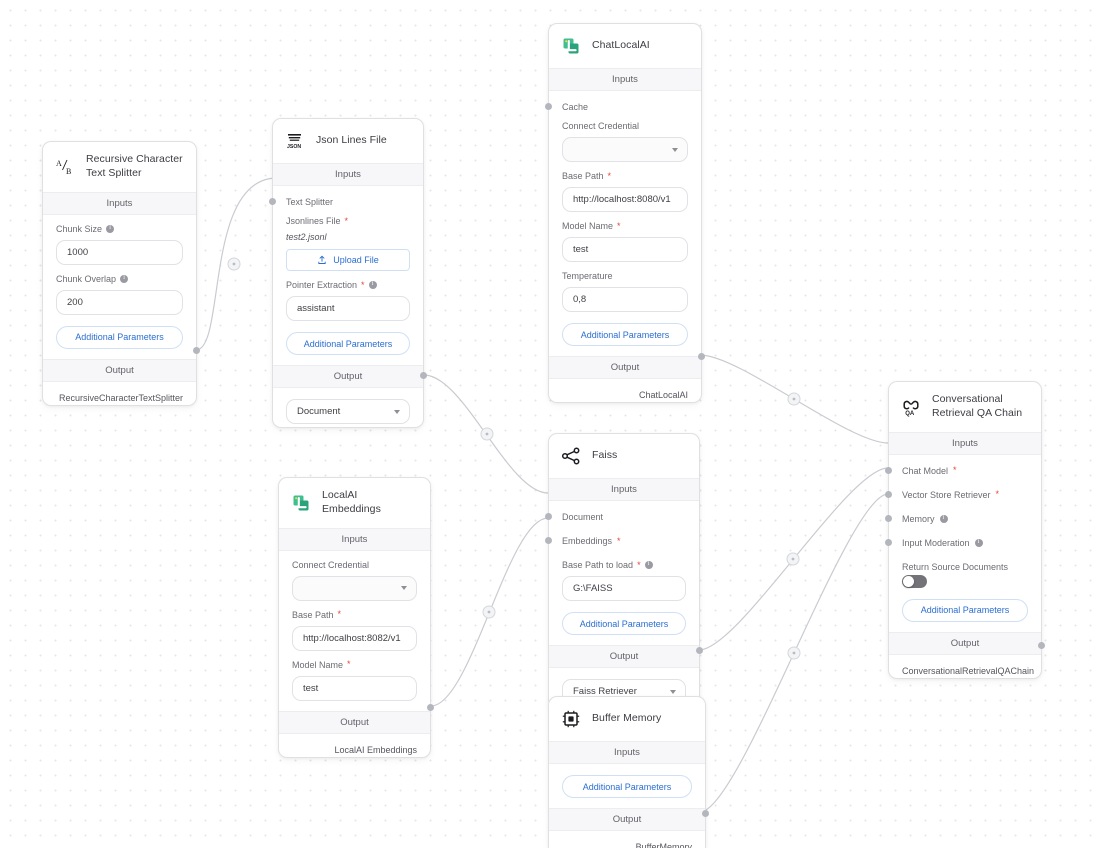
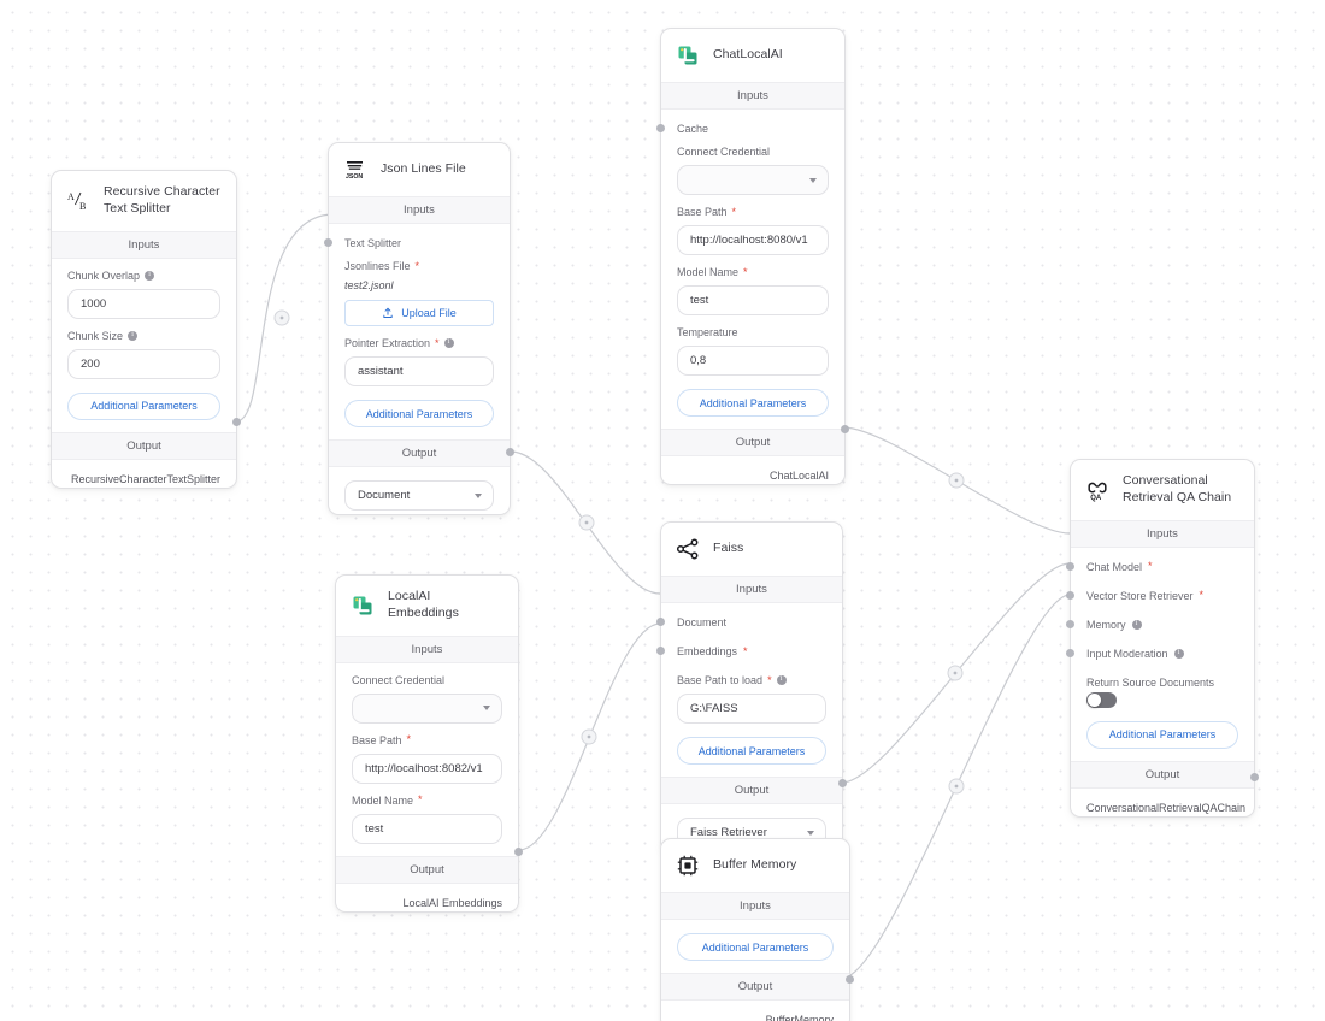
  A
  B
  Recursive Character Text Splitter
  Inputs
- Chunk Size
+ Chunk Overlap
  1000
- Chunk Overlap
+ Chunk Size
  200
  Additional Parameters
  Output
  RecursiveCharacterTextSplitter
  Json Lines File
  Inputs
  Text Splitter
  Jsonlines File
  *
  test2.jsonl
  Upload File
  Pointer Extraction
  *
  assistant
  Additional Parameters
  Output
  Document
  ChatLocalAI
  Inputs
  Cache
  Connect Credential
  Base Path
  *
  http://localhost:8080/v1
  Model Name
  *
  test
  Temperature
  0,8
  Additional Parameters
  Output
  ChatLocalAI
  LocalAI Embeddings
  Inputs
  Connect Credential
  Base Path
  *
  http://localhost:8082/v1
  Model Name
  *
  test
  Output
  LocalAI Embeddings
  Faiss
  Inputs
  Document
  Embeddings
  *
  Base Path to load
  *
  G:\FAISS
  Additional Parameters
  Output
  Faiss Retriever
  Buffer Memory
  Inputs
  Additional Parameters
  Output
  BufferMemory
  Conversational Retrieval QA Chain
  Inputs
  Chat Model
  *
  Vector Store Retriever
  *
  Memory
  Input Moderation
  Return Source Documents
  Additional Parameters
  Output
  ConversationalRetrievalQAChain
